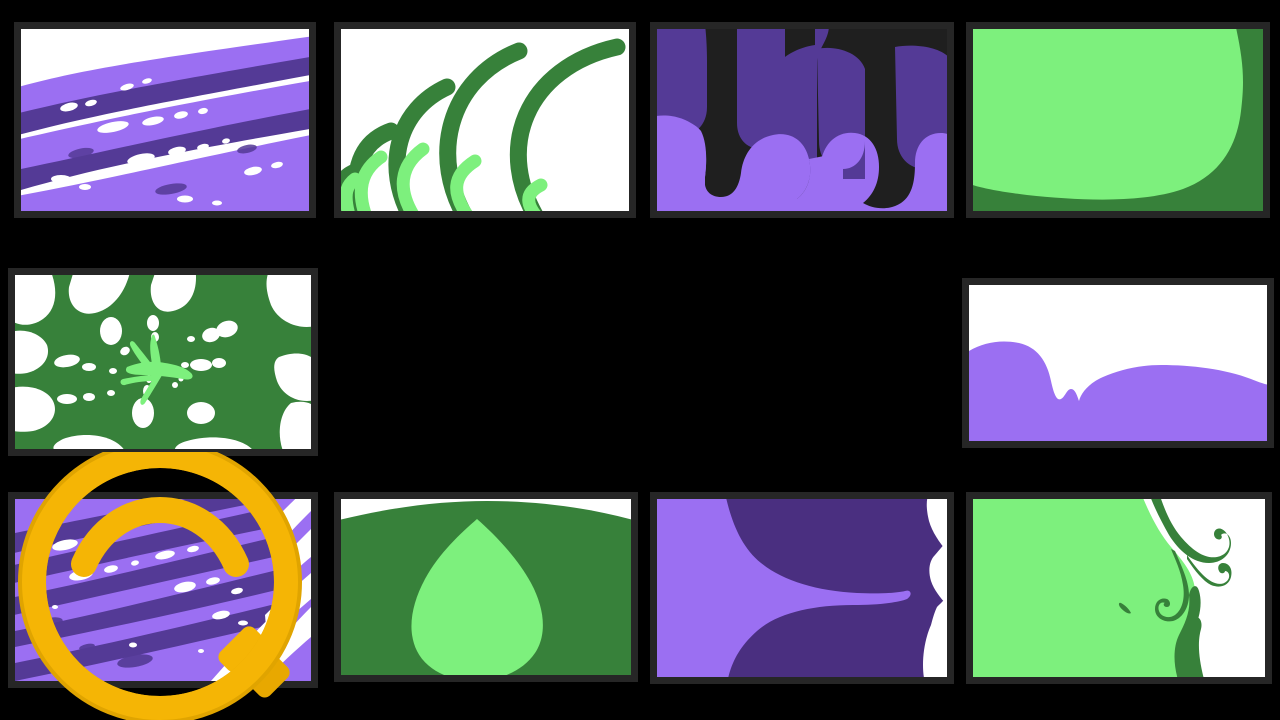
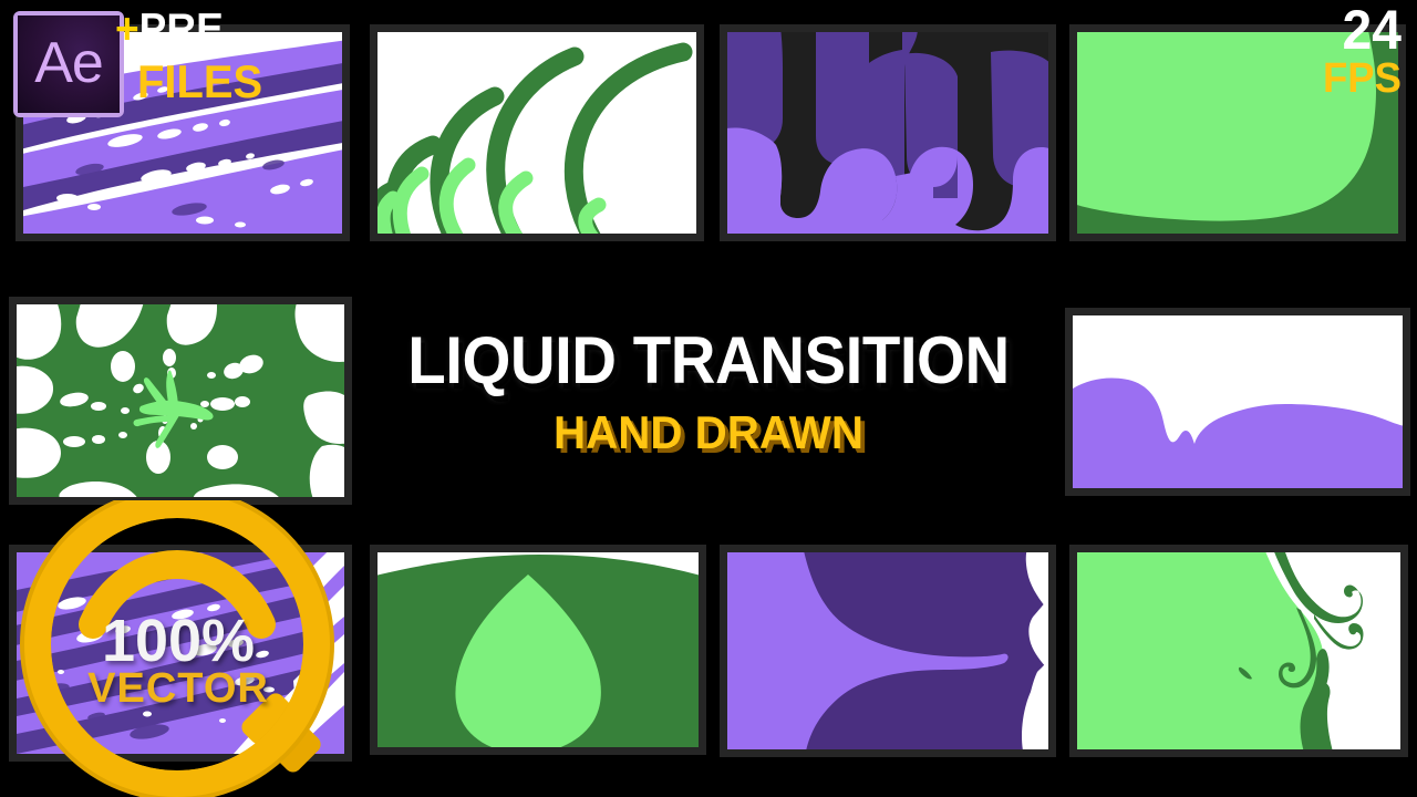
+ Ae
+ +PRE
+ FILES
+ 24
+ FPS
+ LIQUID TRANSITION
+ HAND DRAWN
+ 100%
+ VECTOR
